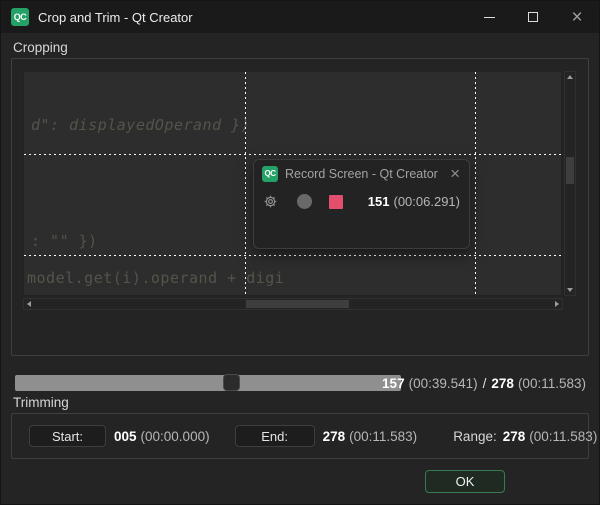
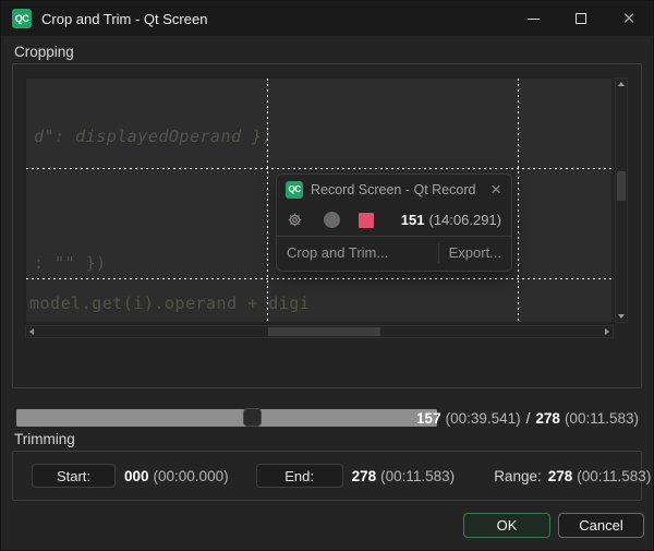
  QC
- Crop and Trim - Qt Creator
+ Crop and Trim - Qt Screen
  ×
  Cropping
  d": displayedOperand }
  : "" })
  model.get(i).operand + digi
  QC
- Record Screen - Qt Creator
+ Record Screen - Qt Record
  ×
- 151 (00:06.291)
+ 151 (14:06.291)
+ Crop and Trim...
+ Export...
  157 (00:39.541) / 278 (00:11.583)
  Trimming
  Start:
- 005 (00:00.000)
+ 000 (00:00.000)
  End:
  278 (00:11.583)
  Range:
  278 (00:11.583)
  OK
+ Cancel
